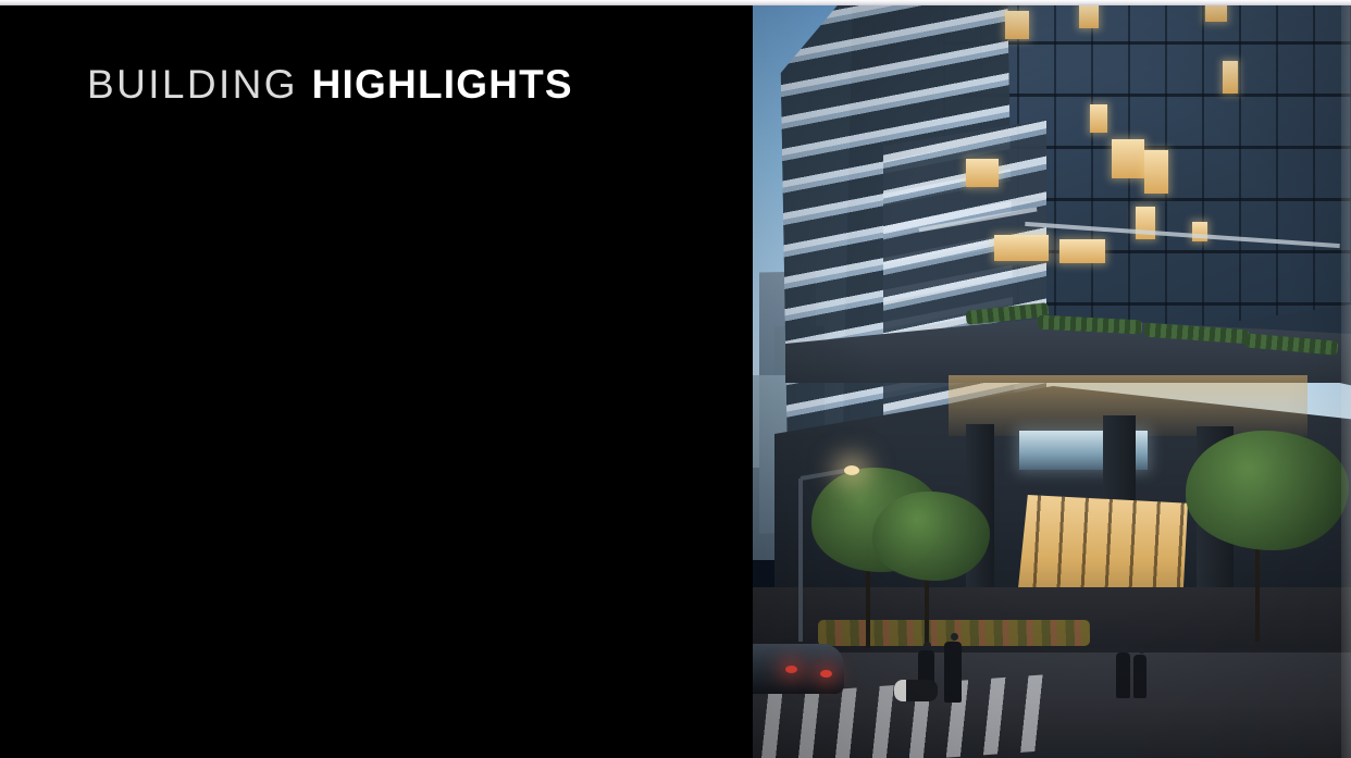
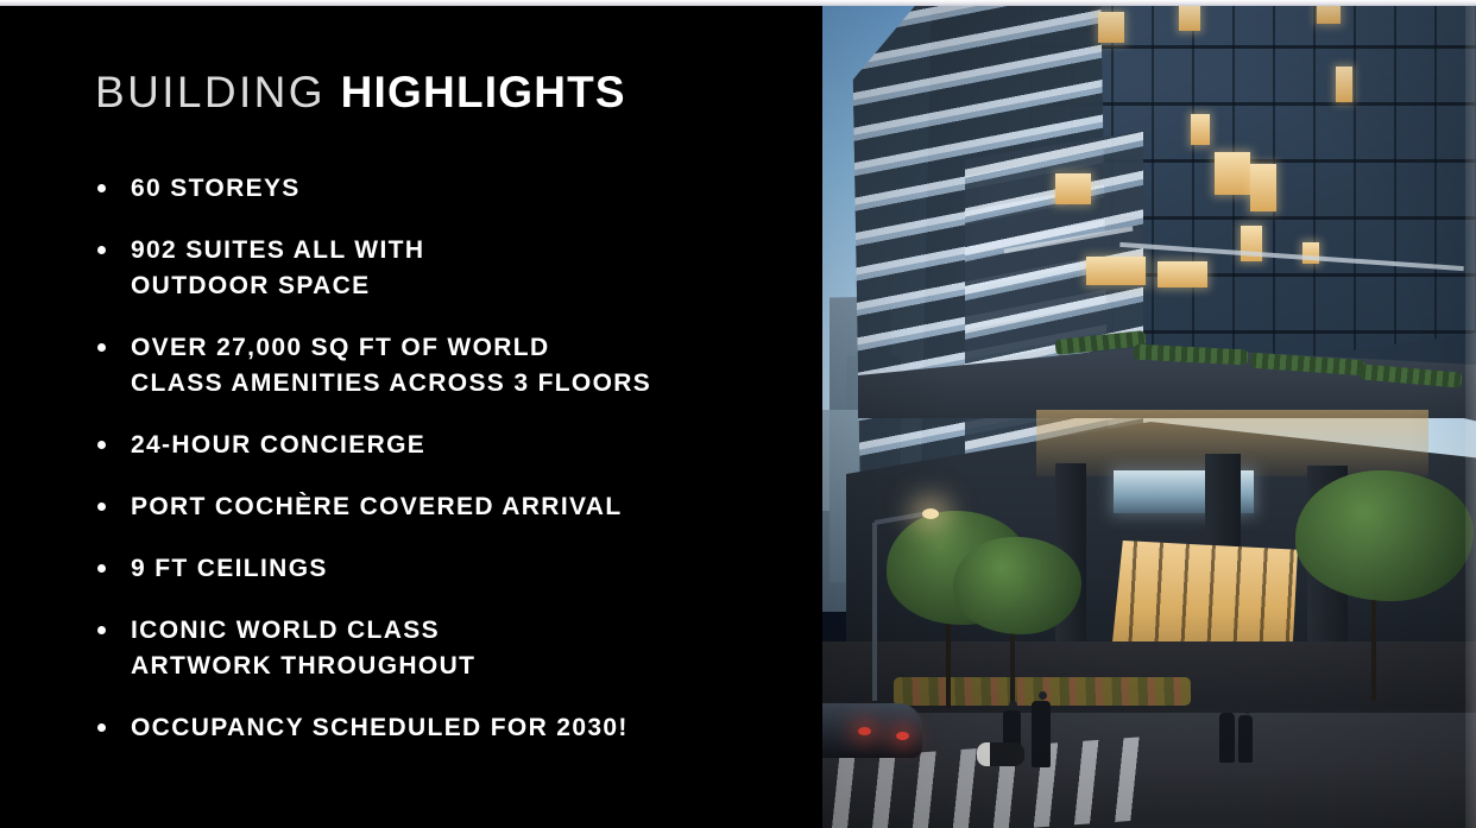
  BUILDING HIGHLIGHTS
+ 60 STOREYS
+ 902 SUITES ALL WITH
+ OUTDOOR SPACE
+ OVER 27,000 SQ FT OF WORLD
+ CLASS AMENITIES ACROSS 3 FLOORS
+ 24-HOUR CONCIERGE
+ PORT COCHÈRE COVERED ARRIVAL
+ 9 FT CEILINGS
+ ICONIC WORLD CLASS
+ ARTWORK THROUGHOUT
+ OCCUPANCY SCHEDULED FOR 2030!
